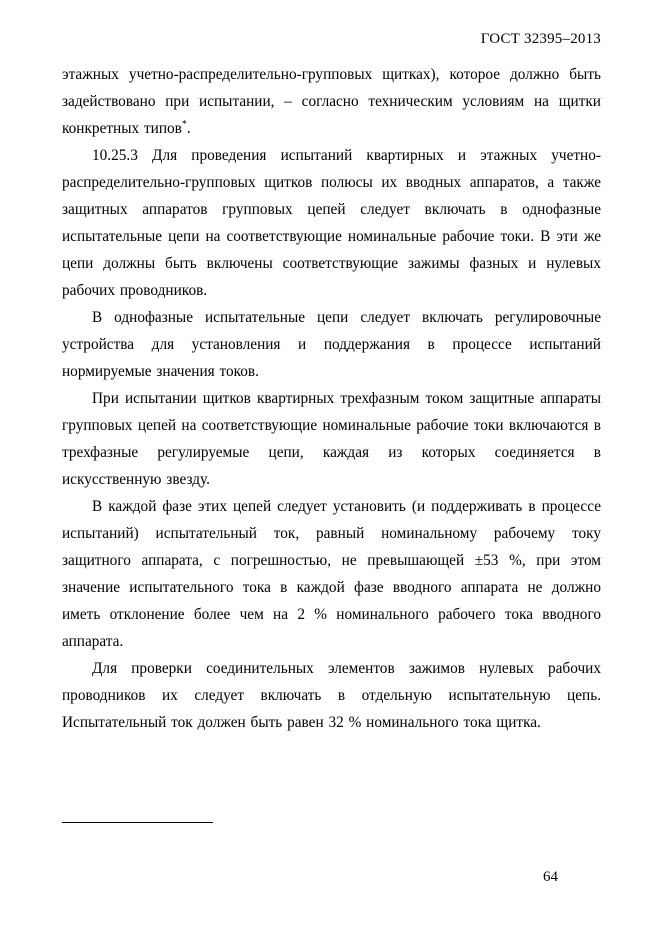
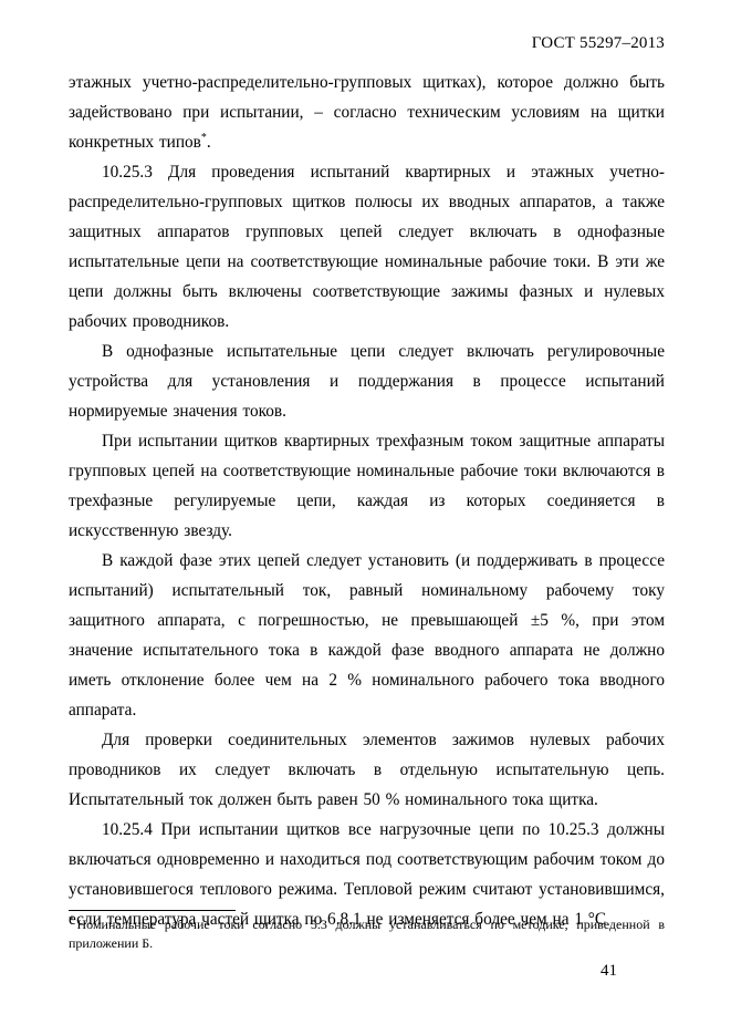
- ГОСТ 32395–2013
+ ГОСТ 55297–2013
  этажных учетно-распределительно-групповых щитках), которое должно быть задействовано при испытании, – согласно техническим условиям на щитки конкретных типов*.
  10.25.3 Для проведения испытаний квартирных и этажных учетно-распределительно-групповых щитков полюсы их вводных аппаратов, а также защитных аппаратов групповых цепей следует включать в однофазные испытательные цепи на соответствующие номинальные рабочие токи. В эти же цепи должны быть включены соответствующие зажимы фазных и нулевых рабочих проводников.
  В однофазные испытательные цепи следует включать регулировочные устройства для установления и поддержания в процессе испытаний нормируемые значения токов.
  При испытании щитков квартирных трехфазным током защитные аппараты групповых цепей на соответствующие номинальные рабочие токи включаются в трехфазные регулируемые цепи, каждая из которых соединяется в искусственную звезду.
- В каждой фазе этих цепей следует установить (и поддерживать в процессе испытаний) испытательный ток, равный номинальному рабочему току защитного аппарата, с погрешностью, не превышающей ±53 %, при этом значение испытательного тока в каждой фазе вводного аппарата не должно иметь отклонение более чем на 2 % номинального рабочего тока вводного аппарата.
+ В каждой фазе этих цепей следует установить (и поддерживать в процессе испытаний) испытательный ток, равный номинальному рабочему току защитного аппарата, с погрешностью, не превышающей ±5 %, при этом значение испытательного тока в каждой фазе вводного аппарата не должно иметь отклонение более чем на 2 % номинального рабочего тока вводного аппарата.
- Для проверки соединительных элементов зажимов нулевых рабочих проводников их следует включать в отдельную испытательную цепь. Испытательный ток должен быть равен 32 % номинального тока щитка.
+ Для проверки соединительных элементов зажимов нулевых рабочих проводников их следует включать в отдельную испытательную цепь. Испытательный ток должен быть равен 50 % номинального тока щитка.
+ 10.25.4 При испытании щитков все нагрузочные цепи по 10.25.3 должны включаться одновременно и находиться под соответствующим рабочим током до установившегося теплового режима. Тепловой режим считают установившимся, если температура частей щитка по 6.8.1 не изменяется более чем на 1 °С
+ * Номинальные рабочие токи согласно 5.3 должны устанавливаться по методике, приведенной в приложении Б.
- 64
+ 41
